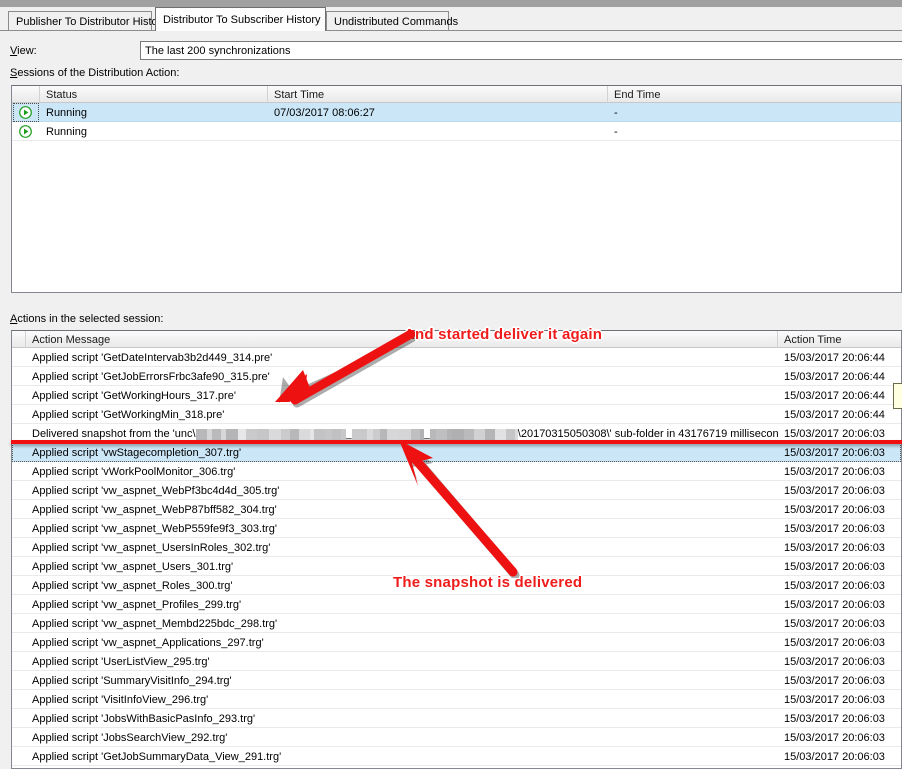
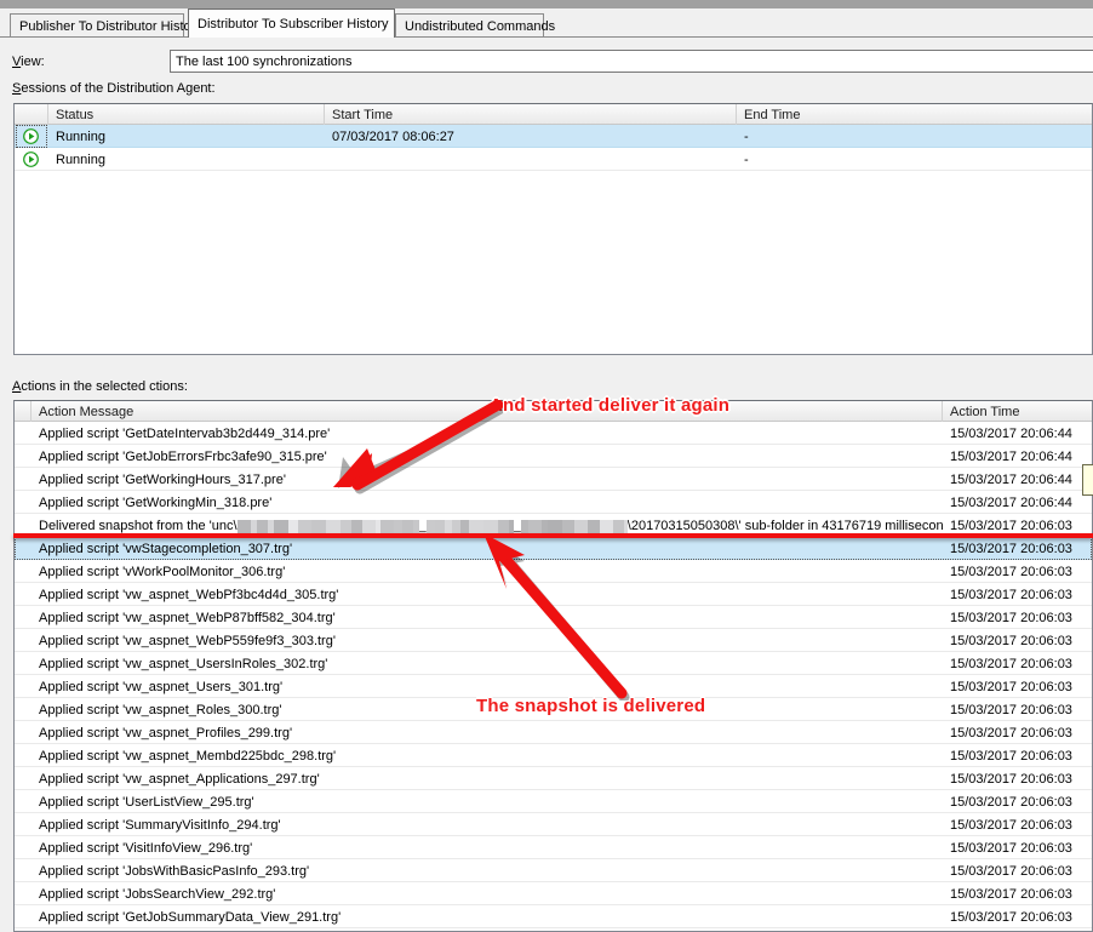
  Publisher To Distributor Hist
  Distributor To Subscriber History
  Undistributed Commands
  View:
- The last 200 synchronizations
+ The last 100 synchronizations
- Sessions of the Distribution Action:
+ Sessions of the Distribution Agent:
  Status
  Start Time
  End Time
  Running
  07/03/2017 08:06:27
  -
  Running
  -
- Actions in the selected session:
+ Actions in the selected ctions:
  Action Message
  Action Time
  Applied script 'GetDateIntervab3b2d449_314.pre'
  15/03/2017 20:06:44
  Applied script 'GetJobErrorsFrbc3afe90_315.pre'
  15/03/2017 20:06:44
  Applied script 'GetWorkingHours_317.pre'
  15/03/2017 20:06:44
  Applied script 'GetWorkingMin_318.pre'
  15/03/2017 20:06:44
  Delivered snapshot from the 'unc\ _ _ \20170315050308\' sub-folder in 43176719 millisecon
  15/03/2017 20:06:03
  Applied script 'vwStagecompletion_307.trg'
  15/03/2017 20:06:03
  Applied script 'vWorkPoolMonitor_306.trg'
  15/03/2017 20:06:03
  Applied script 'vw_aspnet_WebPf3bc4d4d_305.trg'
  15/03/2017 20:06:03
  Applied script 'vw_aspnet_WebP87bff582_304.trg'
  15/03/2017 20:06:03
  Applied script 'vw_aspnet_WebP559fe9f3_303.trg'
  15/03/2017 20:06:03
  Applied script 'vw_aspnet_UsersInRoles_302.trg'
  15/03/2017 20:06:03
  Applied script 'vw_aspnet_Users_301.trg'
  15/03/2017 20:06:03
  Applied script 'vw_aspnet_Roles_300.trg'
  15/03/2017 20:06:03
  Applied script 'vw_aspnet_Profiles_299.trg'
  15/03/2017 20:06:03
  Applied script 'vw_aspnet_Membd225bdc_298.trg'
  15/03/2017 20:06:03
  Applied script 'vw_aspnet_Applications_297.trg'
  15/03/2017 20:06:03
  Applied script 'UserListView_295.trg'
  15/03/2017 20:06:03
  Applied script 'SummaryVisitInfo_294.trg'
  15/03/2017 20:06:03
  Applied script 'VisitInfoView_296.trg'
  15/03/2017 20:06:03
  Applied script 'JobsWithBasicPasInfo_293.trg'
  15/03/2017 20:06:03
  Applied script 'JobsSearchView_292.trg'
  15/03/2017 20:06:03
  Applied script 'GetJobSummaryData_View_291.trg'
  15/03/2017 20:06:03
  nd started deliver it again
  The snapshot is delivered
